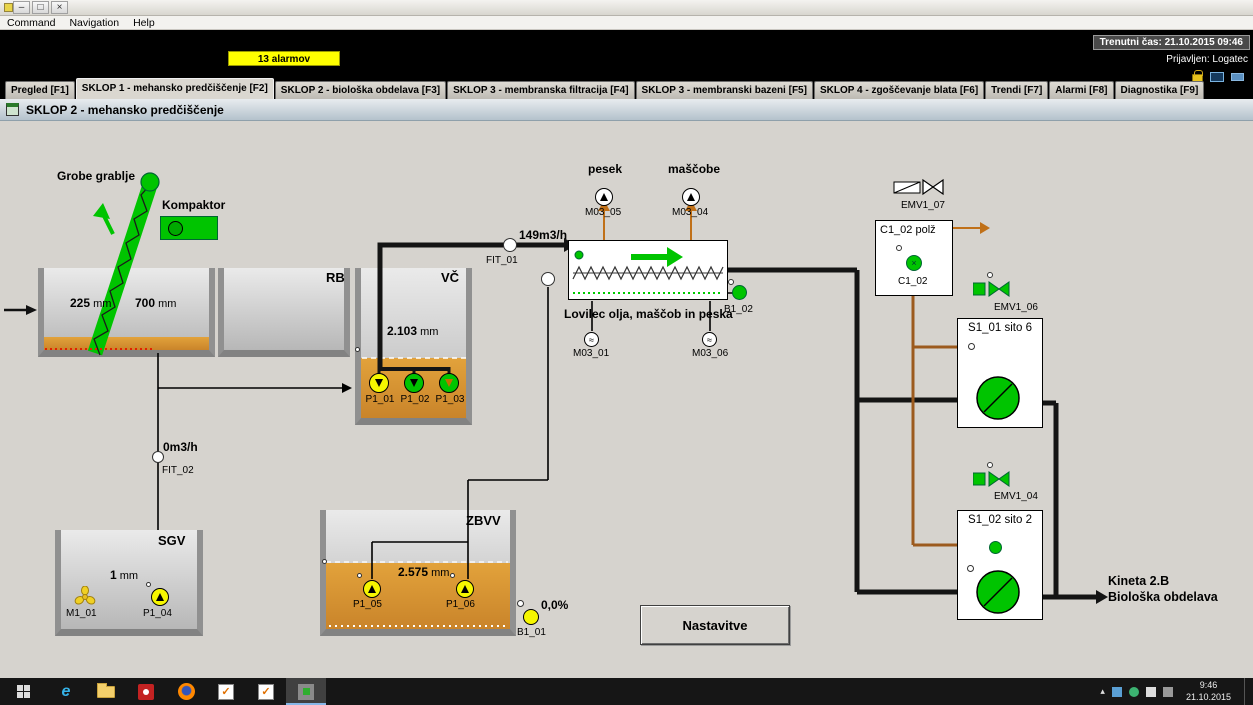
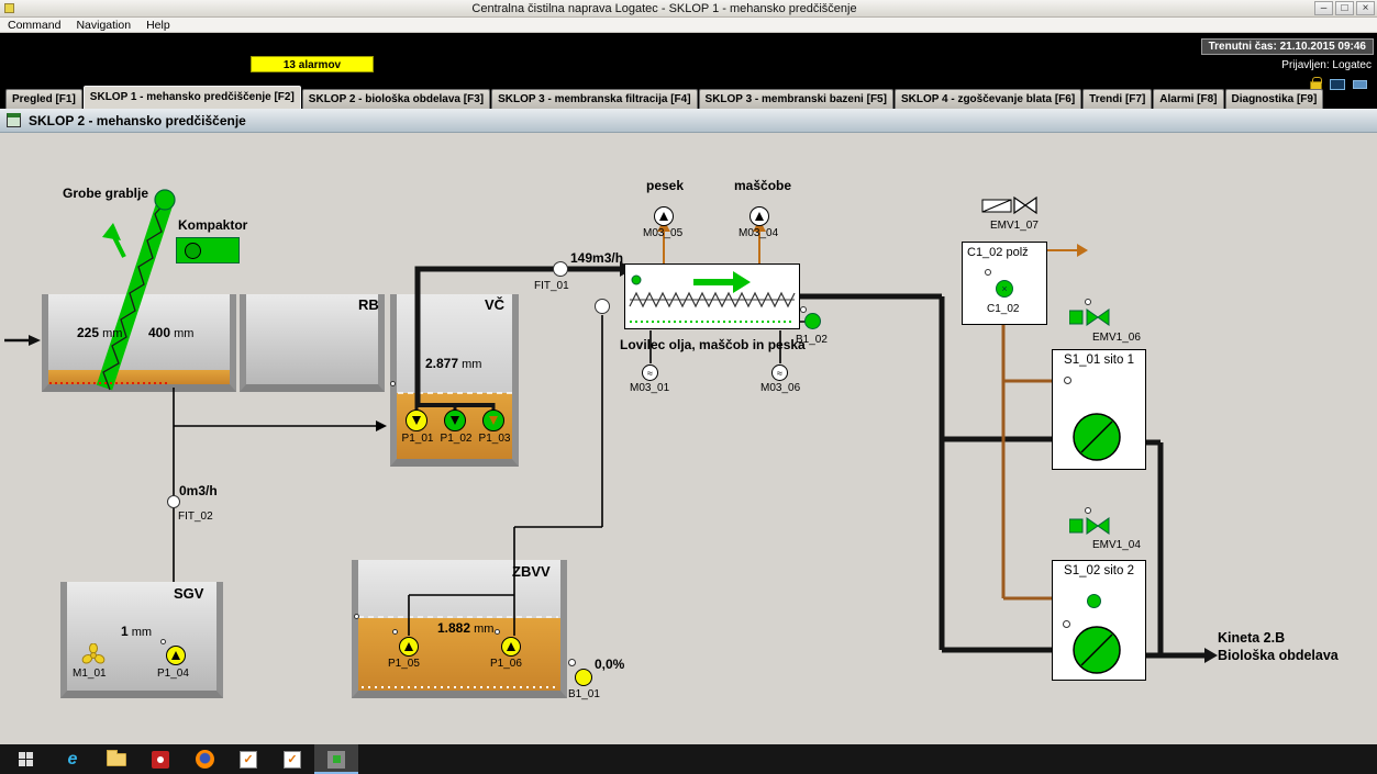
+ Centralna čistilna naprava Logatec - SKLOP 1 - mehansko predčiščenje
  –
  □
  ×
  Command
  Navigation
  Help
  13 alarmov
  Trenutni čas: 21.10.2015 09:46
  Prijavljen: Logatec
  Pregled [F1]
  SKLOP 1 - mehansko predčiščenje [F2]
  SKLOP 2 - biološka obdelava [F3]
  SKLOP 3 - membranska filtracija [F4]
  SKLOP 3 - membranski bazeni [F5]
  SKLOP 4 - zgoščevanje blata [F6]
  Trendi [F7]
  Alarmi [F8]
  Diagnostika [F9]
  SKLOP 2 - mehansko predčiščenje
  Grobe grablje
  Kompaktor
  225 mm
- 700 mm
+ 400 mm
  RB
  VČ
- 2.103 mm
+ 2.877 mm
  P1_01
  P1_02
  P1_03
  149m3/h
  FIT_01
  pesek
  maščobe
  M03_05
  M03_04
  Lovilec olja, maščob in peska
  ≈
  ≈
  M03_01
  M03_06
  B1_02
  0m3/h
  FIT_02
  SGV
  1 mm
  M1_01
  P1_04
  ZBVV
- 2.575 mm
+ 1.882 mm
  P1_05
  P1_06
  0,0%
  B1_01
- Nastavitve
  EMV1_07
  C1_02 polž
  ×
  C1_02
  EMV1_06
- S1_01 sito 6
+ S1_01 sito 1
  EMV1_04
  S1_02 sito 2
  Kineta 2.B
  Biološka obdelava
  e
  ✓
  ✓
- ▴
- 9:46
- 21.10.2015
